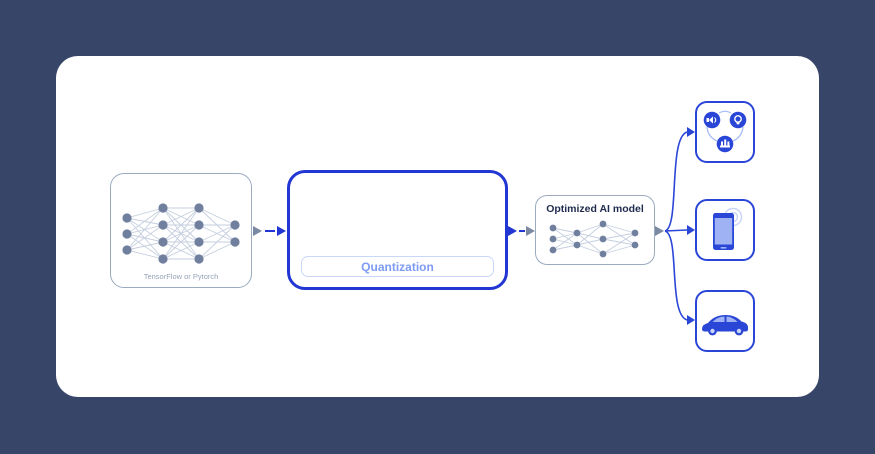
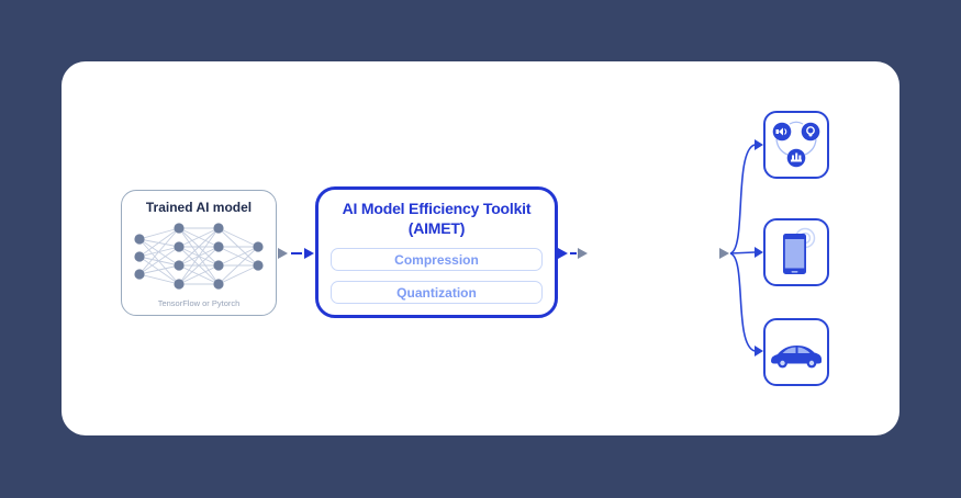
+ Trained AI model
  TensorFlow or Pytorch
+ AI Model Efficiency Toolkit
+ (AIMET)
+ Compression
  Quantization
- Optimized AI model
